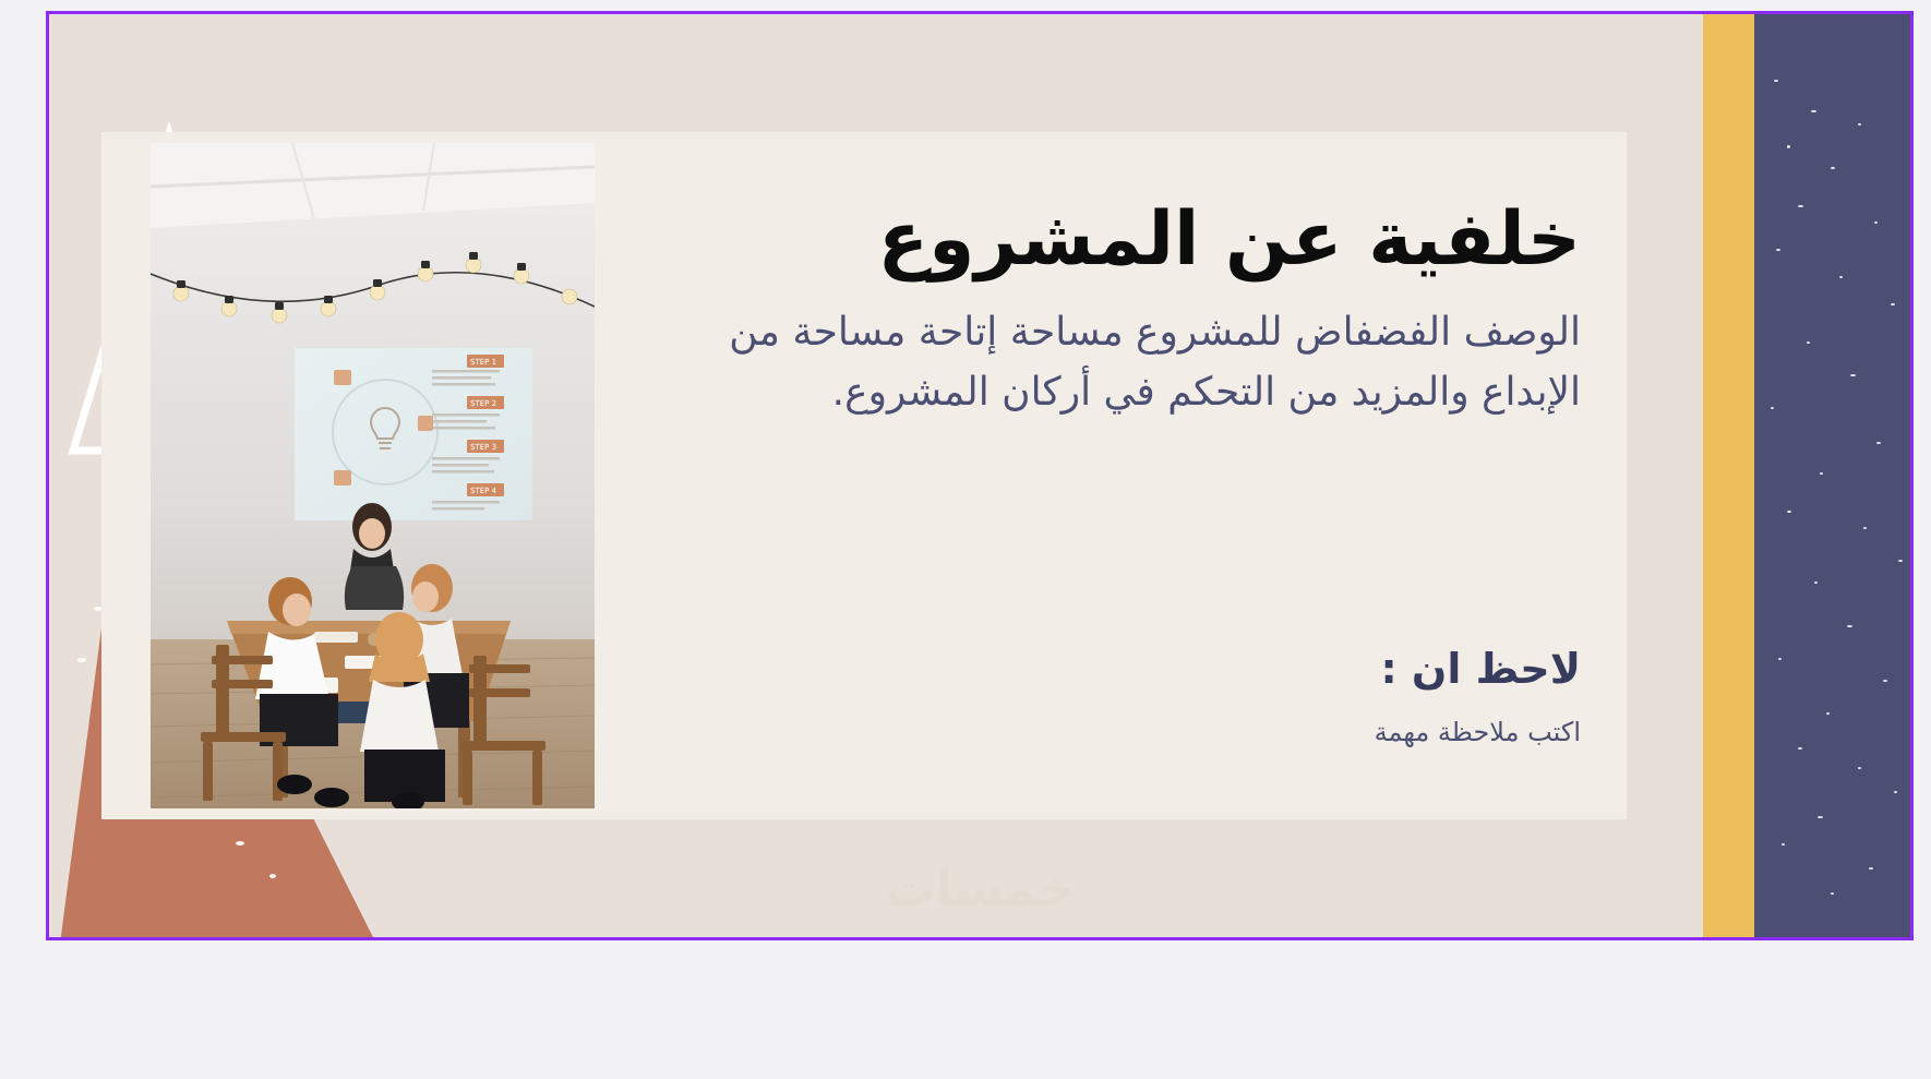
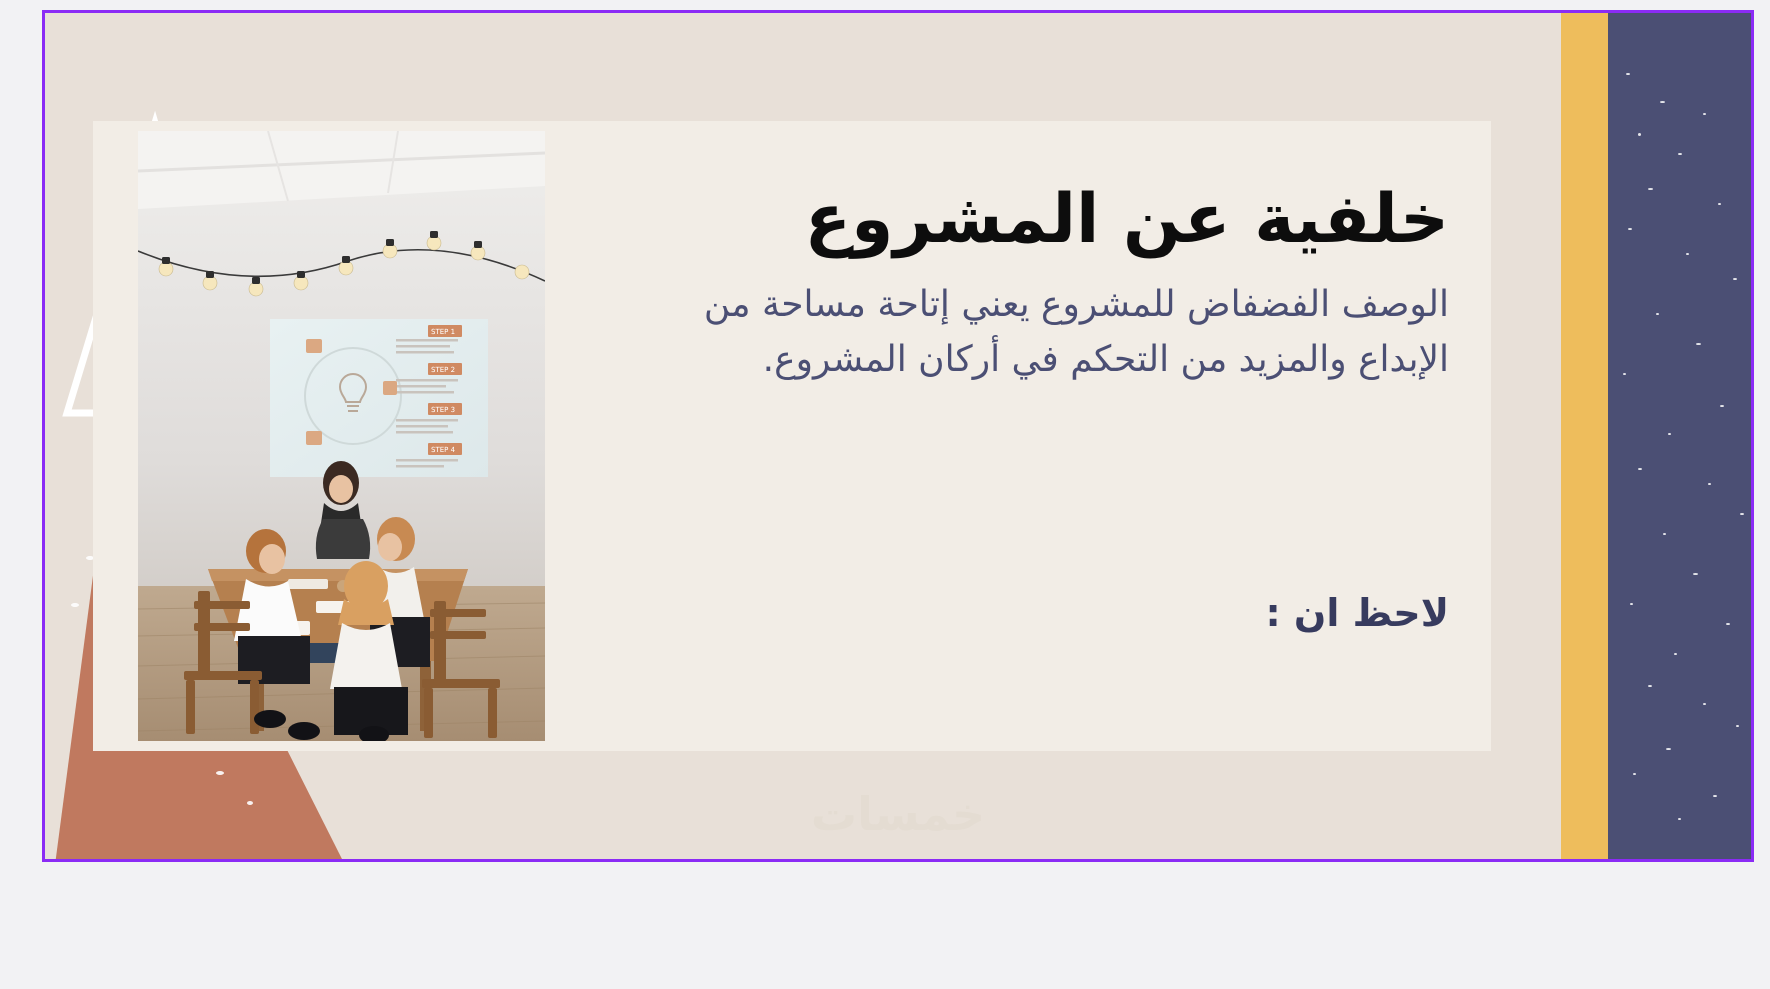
  STEP 1
  STEP 2
  STEP 3
  STEP 4
  خلفية عن المشروع
- الوصف الفضفاض للمشروع مساحة إتاحة مساحة من الإبداع والمزيد من التحكم في أركان المشروع.
+ الوصف الفضفاض للمشروع يعني إتاحة مساحة من الإبداع والمزيد من التحكم في أركان المشروع.
  لاحظ ان :
- اكتب ملاحظة مهمة
